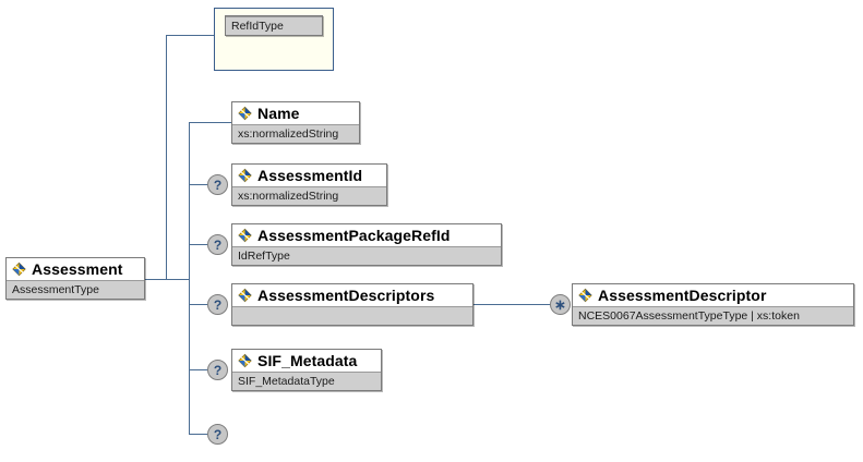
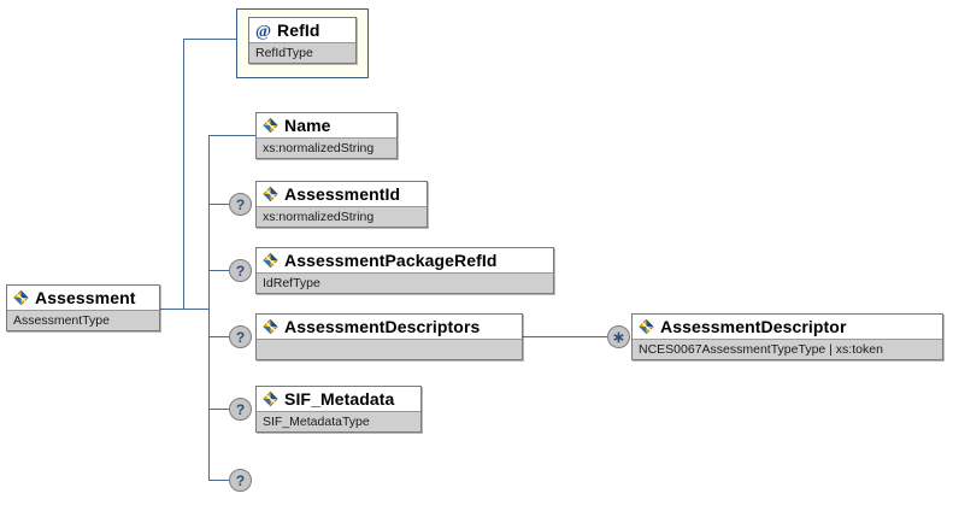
  Assessment
  AssessmentType
+ @
+ RefId
  RefIdType
  Name
  xs:normalizedString
  ?
  AssessmentId
  xs:normalizedString
  ?
  AssessmentPackageRefId
  IdRefType
  ?
  AssessmentDescriptors
  ∗
  AssessmentDescriptor
  NCES0067AssessmentTypeType | xs:token
  ?
  SIF_Metadata
  SIF_MetadataType
  ?
